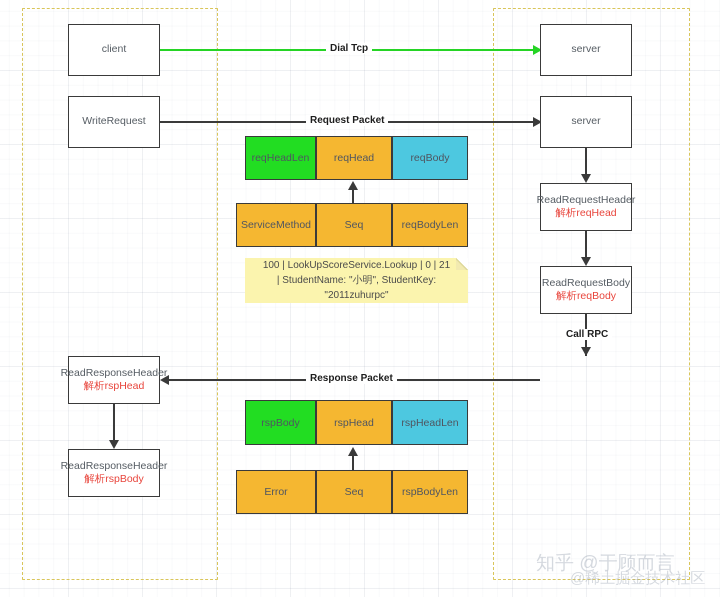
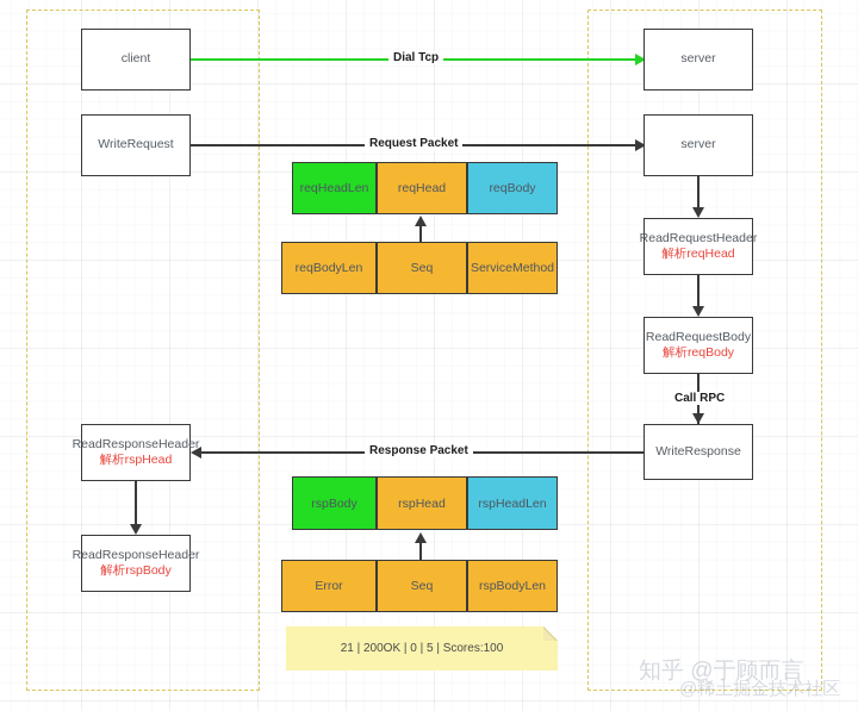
  client
  Dial Tcp
  server
  WriteRequest
  Request Packet
  server
  reqHeadLen
  reqHead
  reqBody
- ServiceMethod
+ reqBodyLen
  Seq
- reqBodyLen
+ ServiceMethod
- 100 | LookUpScoreService.Lookup | 0 | 21
- | StudentName: "小明", StudentKey: "2011zuhurpc"
  ReadRequestHeader
  解析reqHead
  ReadRequestBody
  解析reqBody
  Call RPC
+ WriteResponse
  Response Packet
  ReadResponseHeader
  解析rspHead
  ReadResponseHeader
  解析rspBody
  rspBody
  rspHead
  rspHeadLen
  Error
  Seq
  rspBodyLen
+ 21 | 200OK | 0 | 5 | Scores:100
  知乎 @于顾而言
  @稀土掘金技术社区
